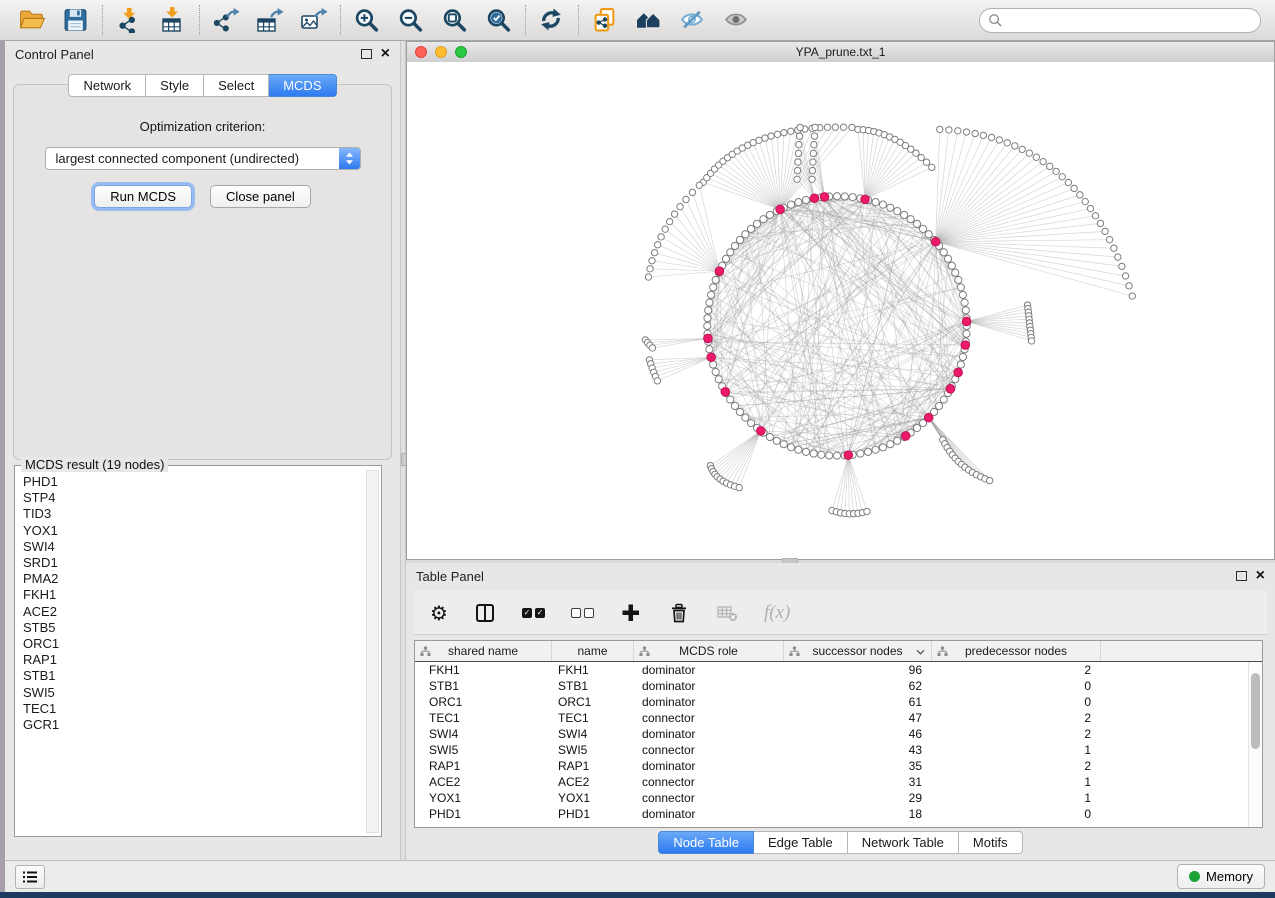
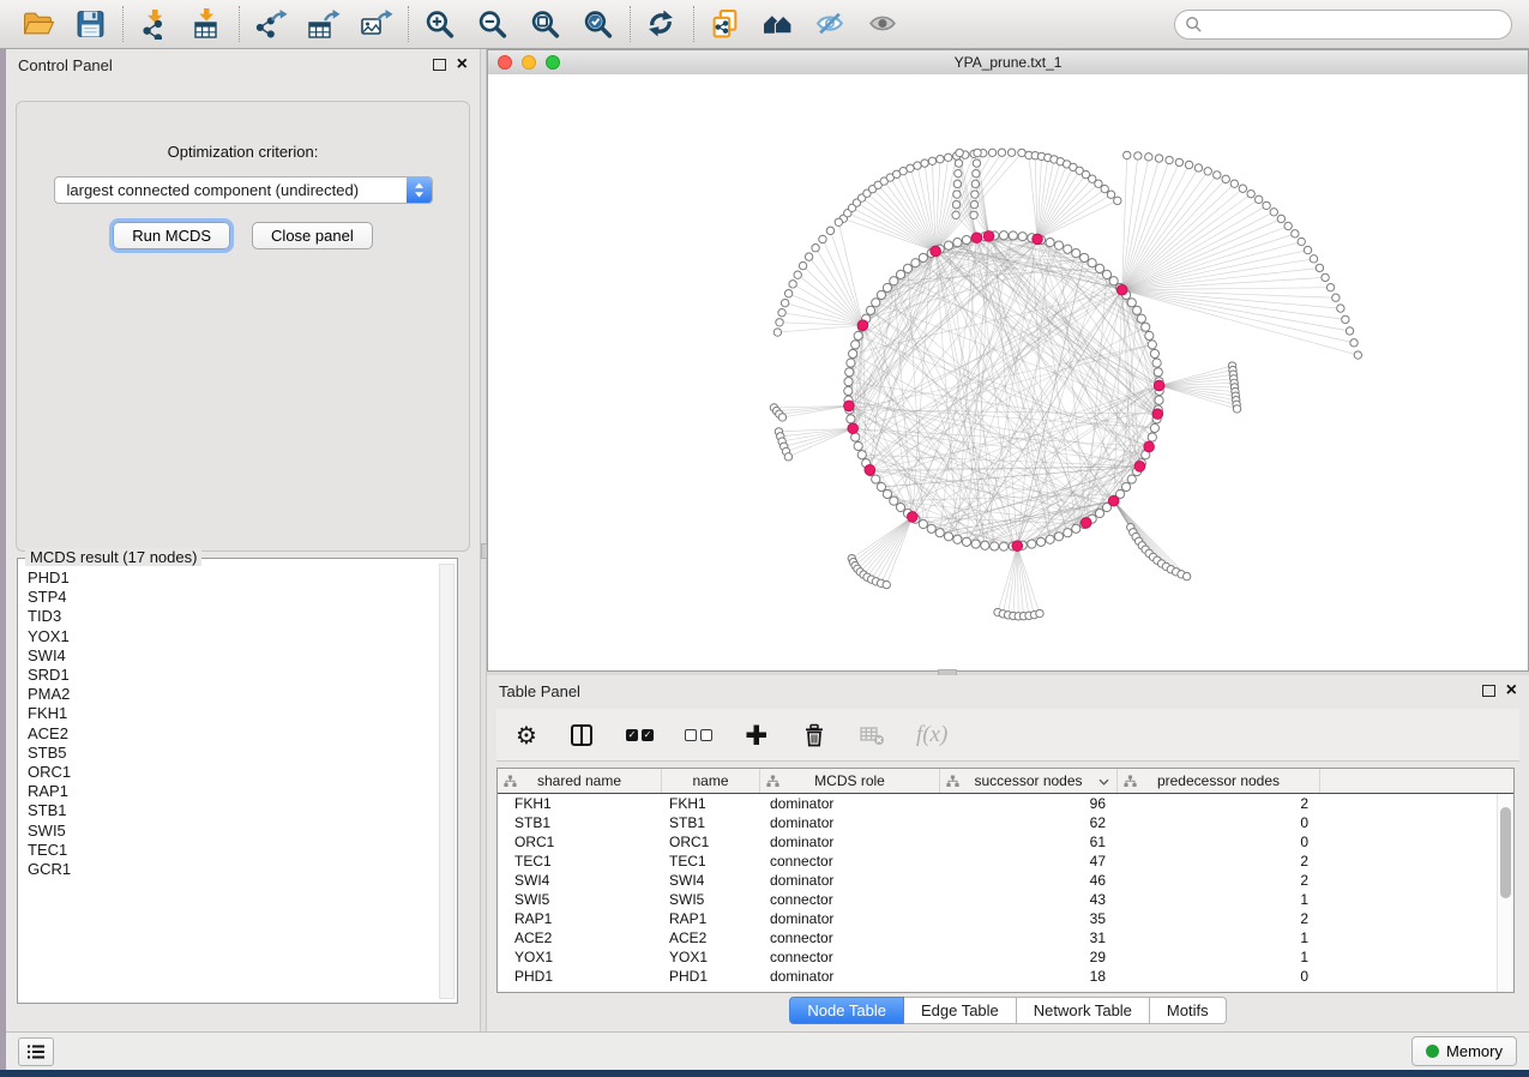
  Control Panel
  ×
- Network
- Style
- Select
- MCDS
  Optimization criterion:
  largest connected component (undirected)
  Run MCDS
  Close panel
- MCDS result (19 nodes)
+ MCDS result (17 nodes)
  PHD1
  STP4
  TID3
  YOX1
  SWI4
  SRD1
  PMA2
  FKH1
  ACE2
  STB5
  ORC1
  RAP1
  STB1
  SWI5
  TEC1
  GCR1
  YPA_prune.txt_1
  Table Panel
  ×
  ⚙
  ✓
  ✓
  f(x)
  shared name
  name
  MCDS role
  successor nodes
  predecessor nodes
  FKH1
  FKH1
  dominator
  96
  2
  STB1
  STB1
  dominator
  62
  0
  ORC1
  ORC1
  dominator
  61
  0
  TEC1
  TEC1
  connector
  47
  2
  SWI4
  SWI4
  dominator
  46
  2
  SWI5
  SWI5
  connector
  43
  1
  RAP1
  RAP1
  dominator
  35
  2
  ACE2
  ACE2
  connector
  31
  1
  YOX1
  YOX1
  connector
  29
  1
  PHD1
  PHD1
  dominator
  18
  0
  Node Table
  Edge Table
  Network Table
  Motifs
  Memory
